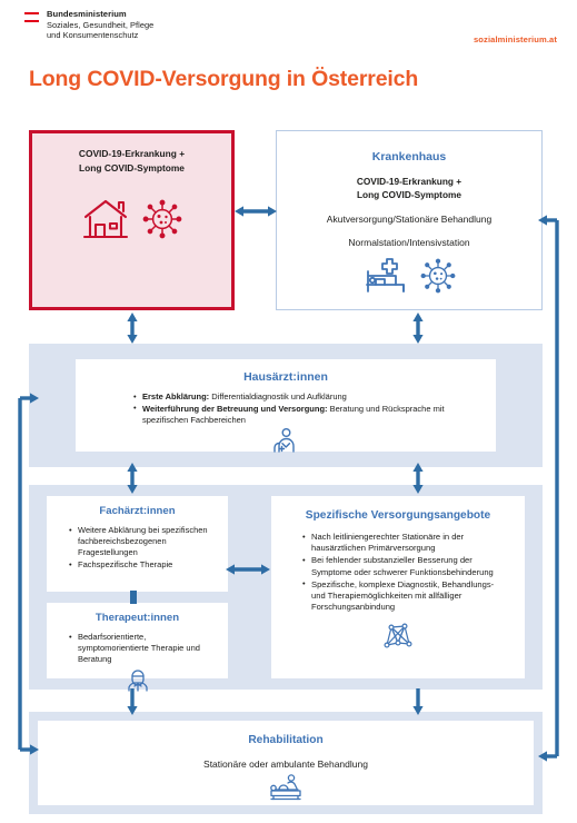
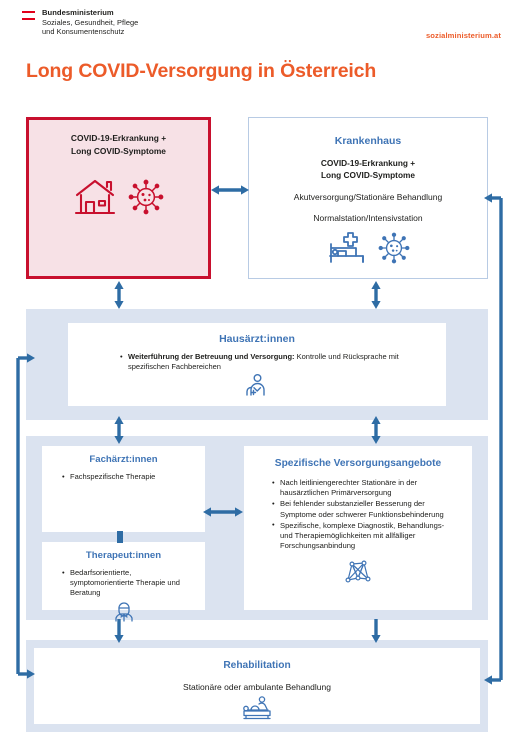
  Bundesministerium
  Soziales, Gesundheit, Pflege
  und Konsumentenschutz
  sozialministerium.at
  Long COVID-Versorgung in Österreich
  COVID-19-Erkrankung +
  Long COVID-Symptome
  Krankenhaus
  COVID-19-Erkrankung +
  Long COVID-Symptome
  Akutversorgung/Stationäre Behandlung
  Normalstation/Intensivstation
  Hausärzt:innen
- Erste Abklärung: Differentialdiagnostik und Aufklärung
- Weiterführung der Betreuung und Versorgung: Beratung und Rücksprache mit spezifischen Fachbereichen
+ Weiterführung der Betreuung und Versorgung: Kontrolle und Rücksprache mit spezifischen Fachbereichen
  Fachärzt:innen
- Weitere Abklärung bei spezifischen fachbereichsbezogenen Fragestellungen
  Fachspezifische Therapie
  Therapeut:innen
  Bedarfsorientierte, symptomorientierte Therapie und Beratung
  Spezifische Versorgungsangebote
  Nach leitliniengerechter Stationäre in der hausärztlichen Primärversorgung
  Bei fehlender substanzieller Besserung der Symptome oder schwerer Funktionsbehinderung
  Spezifische, komplexe Diagnostik, Behandlungs- und Therapiemöglichkeiten mit allfälliger Forschungsanbindung
  Rehabilitation
  Stationäre oder ambulante Behandlung
